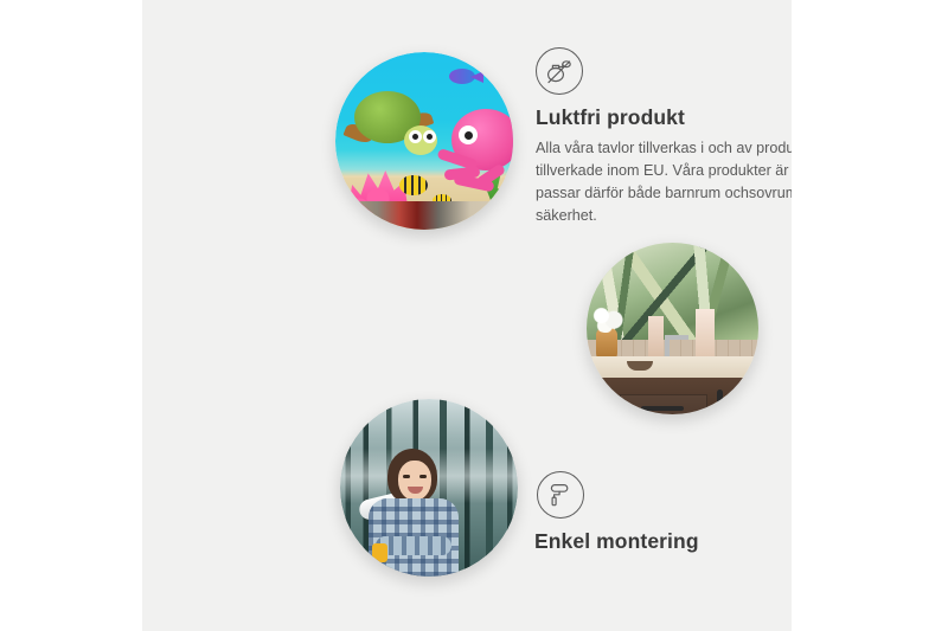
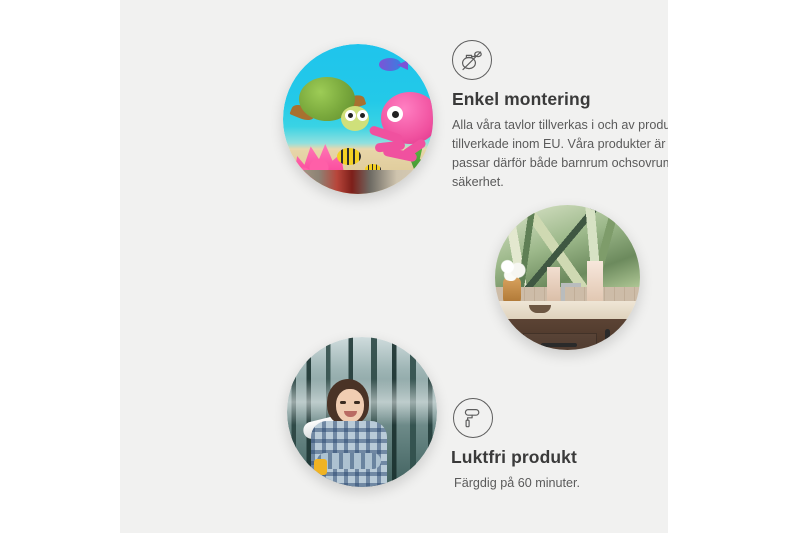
- Luktfri produkt
+ Enkel montering
  Alla våra tavlor tillverkas i och av produ tillverkade inom EU. Våra produkter är passar därför både barnrum ochsovrum säkerhet.
- Enkel montering
+ Luktfri produkt
+ Färgdig på 60 minuter.
